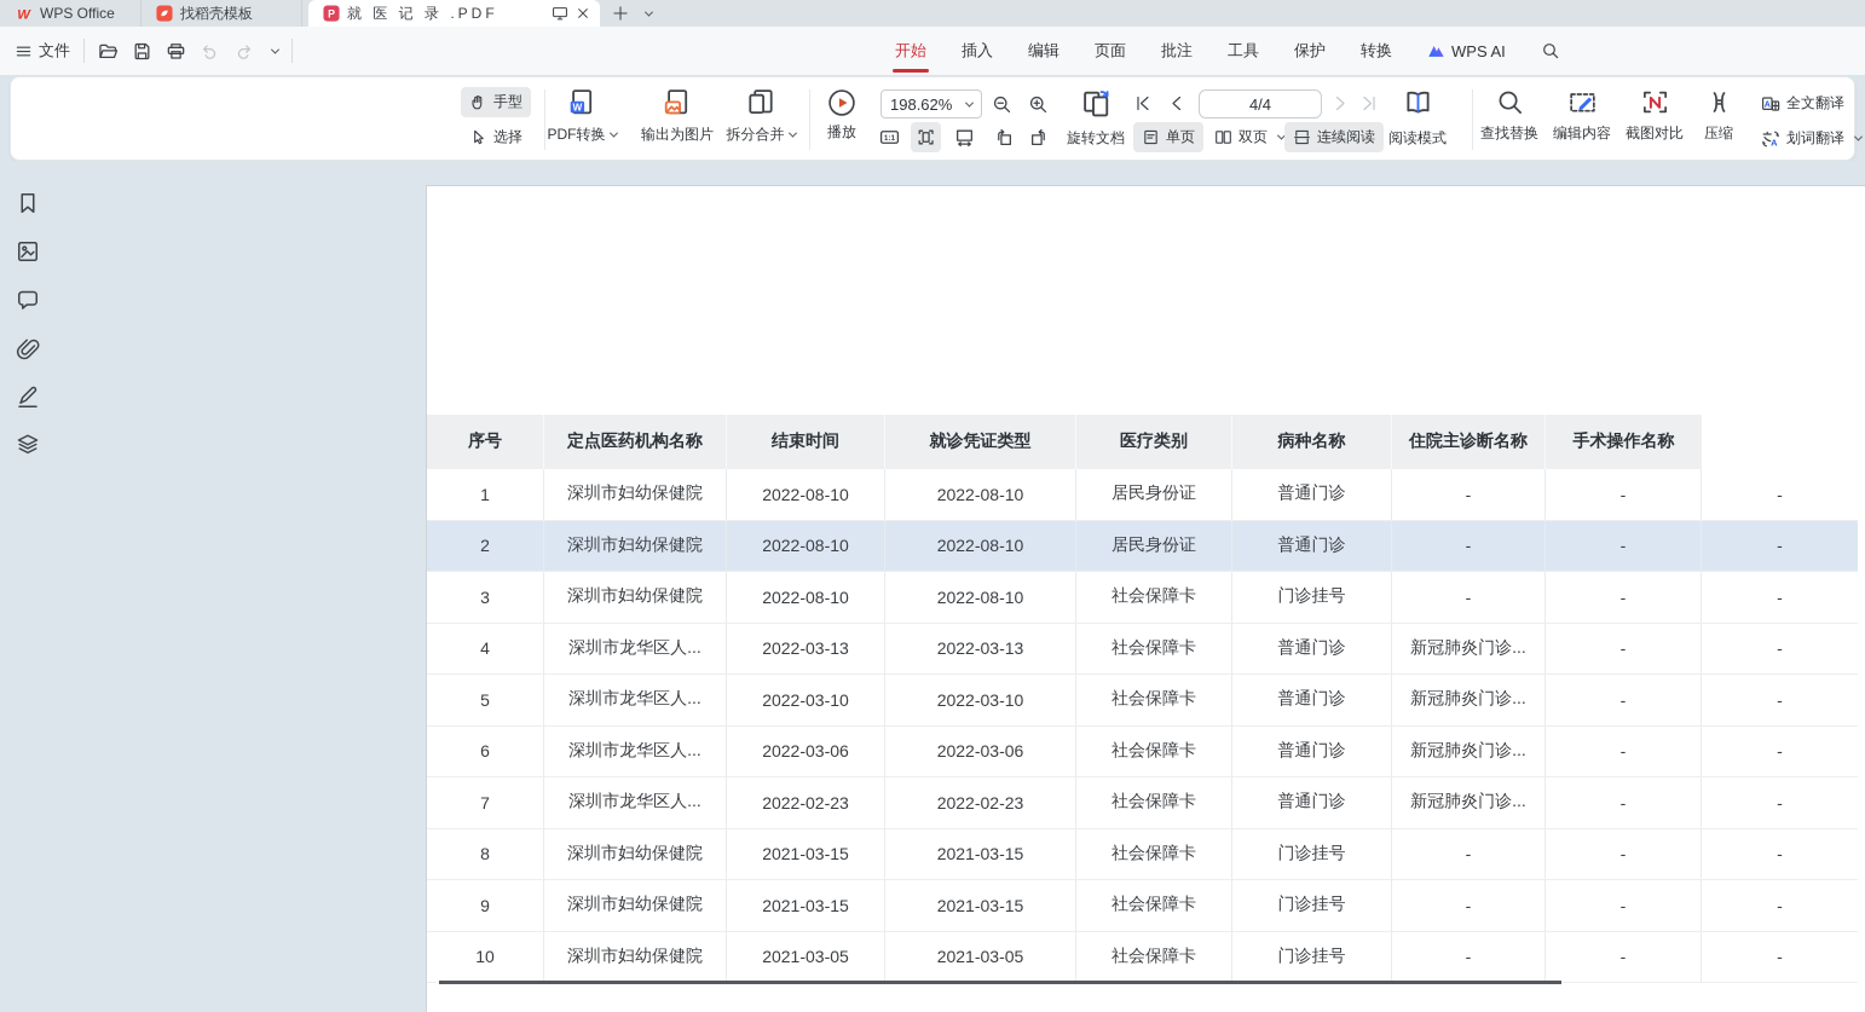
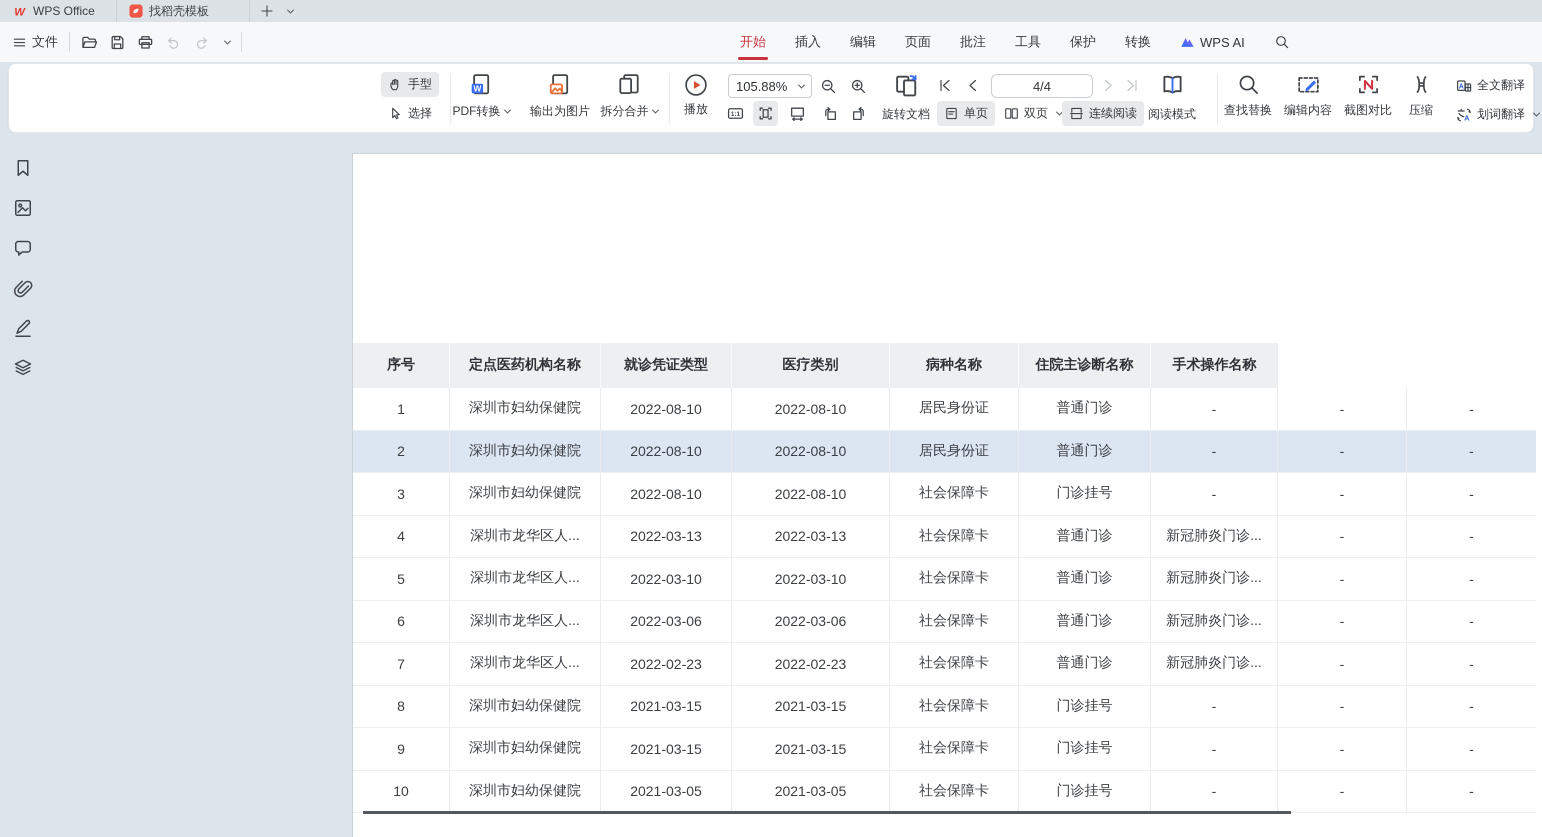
  W
  WPS Office
  找稻壳模板
- P
- 就 医 记 录 .PDF
  文件
  开始
  插入
  编辑
  页面
  批注
  工具
  保护
  转换
  WPS AI
  手型
  选择
  W
  PDF转换
  输出为图片
  拆分合并
  播放
- 198.62%
+ 105.88%
  旋转文档
  4/4
  单页
  双页
  连续阅读
  阅读模式
  查找替换
  编辑内容
  截图对比
  压缩
  全文翻译
  A
  划词翻译
  序号
  定点医药机构名称
- 结束时间
  就诊凭证类型
  医疗类别
  病种名称
  住院主诊断名称
  手术操作名称
  1
  深圳市妇幼保健院
  2022-08-10
  2022-08-10
  居民身份证
  普通门诊
  -
  -
  -
  2
  深圳市妇幼保健院
  2022-08-10
  2022-08-10
  居民身份证
  普通门诊
  -
  -
  -
  3
  深圳市妇幼保健院
  2022-08-10
  2022-08-10
  社会保障卡
  门诊挂号
  -
  -
  -
  4
  深圳市龙华区人...
  2022-03-13
  2022-03-13
  社会保障卡
  普通门诊
  新冠肺炎门诊...
  -
  -
  5
  深圳市龙华区人...
  2022-03-10
  2022-03-10
  社会保障卡
  普通门诊
  新冠肺炎门诊...
  -
  -
  6
  深圳市龙华区人...
  2022-03-06
  2022-03-06
  社会保障卡
  普通门诊
  新冠肺炎门诊...
  -
  -
  7
  深圳市龙华区人...
  2022-02-23
  2022-02-23
  社会保障卡
  普通门诊
  新冠肺炎门诊...
  -
  -
  8
  深圳市妇幼保健院
  2021-03-15
  2021-03-15
  社会保障卡
  门诊挂号
  -
  -
  -
  9
  深圳市妇幼保健院
  2021-03-15
  2021-03-15
  社会保障卡
  门诊挂号
  -
  -
  -
  10
  深圳市妇幼保健院
  2021-03-05
  2021-03-05
  社会保障卡
  门诊挂号
  -
  -
  -
